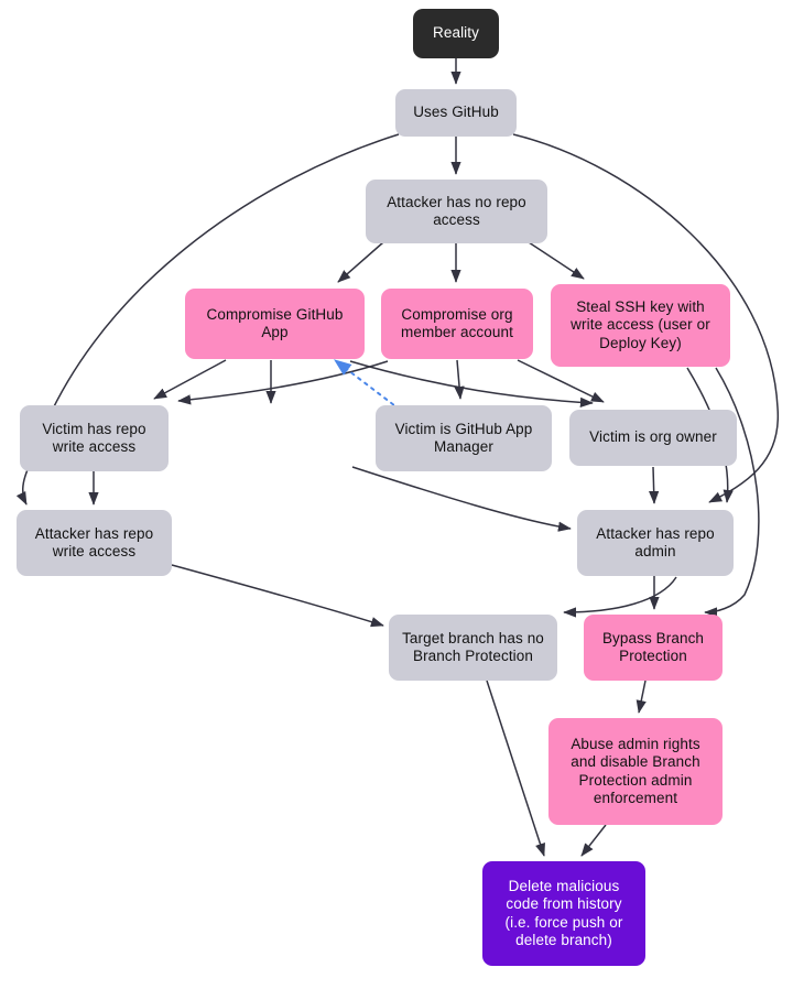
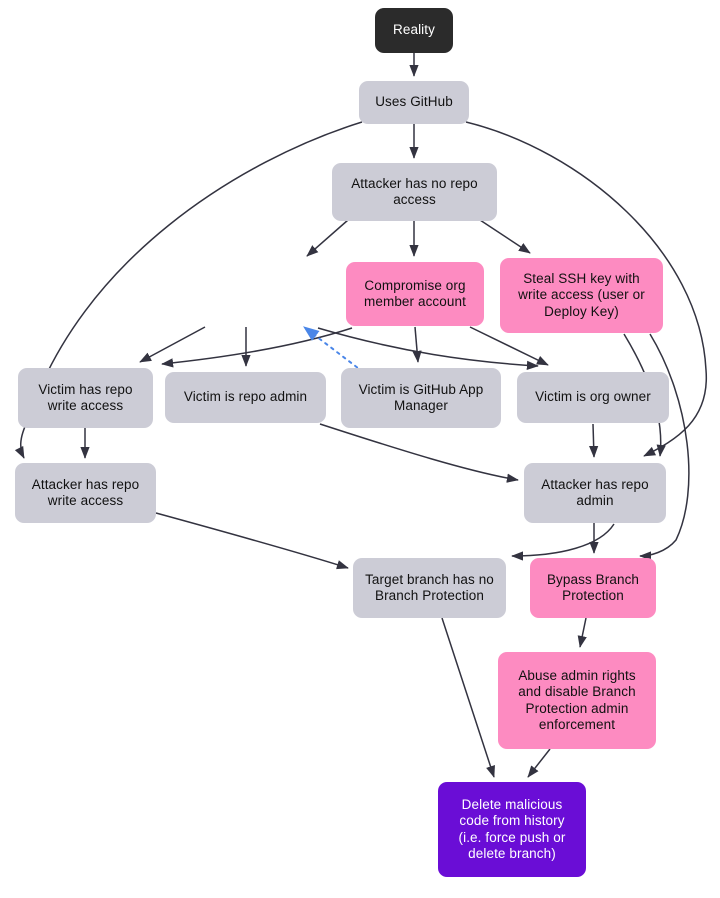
  Reality
  Uses GitHub
  Attacker has no repo access
- Compromise GitHub App
  Compromise org member account
  Steal SSH key with write access (user or Deploy Key)
  Victim has repo write access
+ Victim is repo admin
  Victim is GitHub App Manager
  Victim is org owner
  Attacker has repo write access
  Attacker has repo admin
  Target branch has no Branch Protection
  Bypass Branch Protection
  Abuse admin rights and disable Branch Protection admin enforcement
  Delete malicious code from history (i.e. force push or delete branch)
